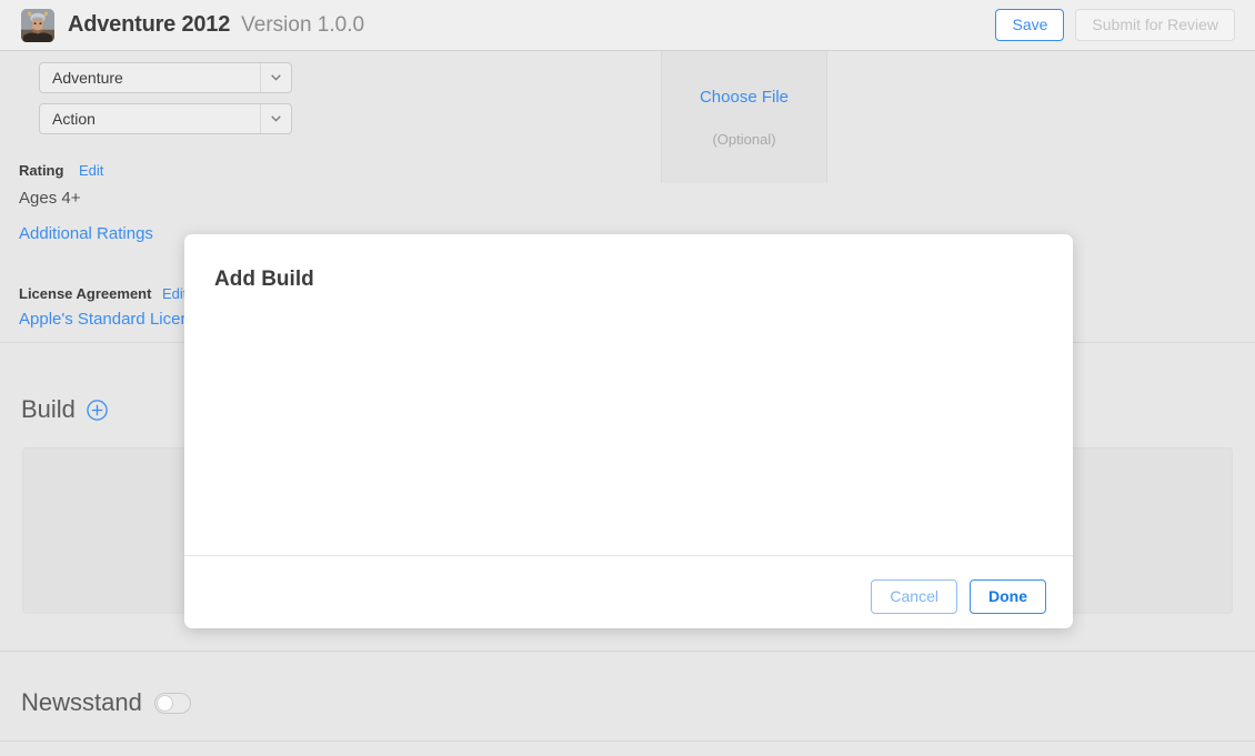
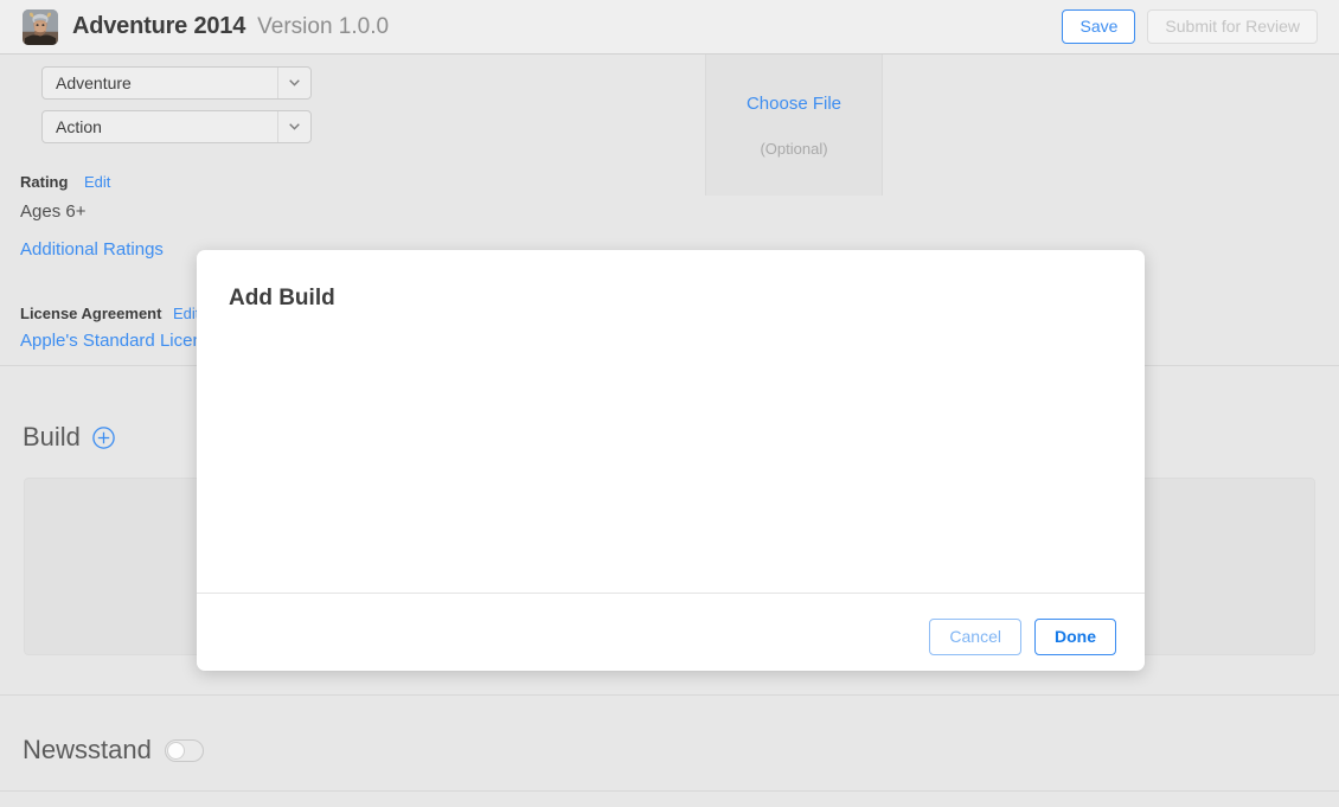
- Adventure 2012
+ Adventure 2014
  Version 1.0.0
  Save
  Submit for Review
  Choose File
  (Optional)
  Adventure
  Action
  Rating
  Edit
- Ages 4+
+ Ages 6+
  Additional Ratings
  License Agreement
  Edi
  Build
  Newsstand
  Add Build
  Cancel
  Done
